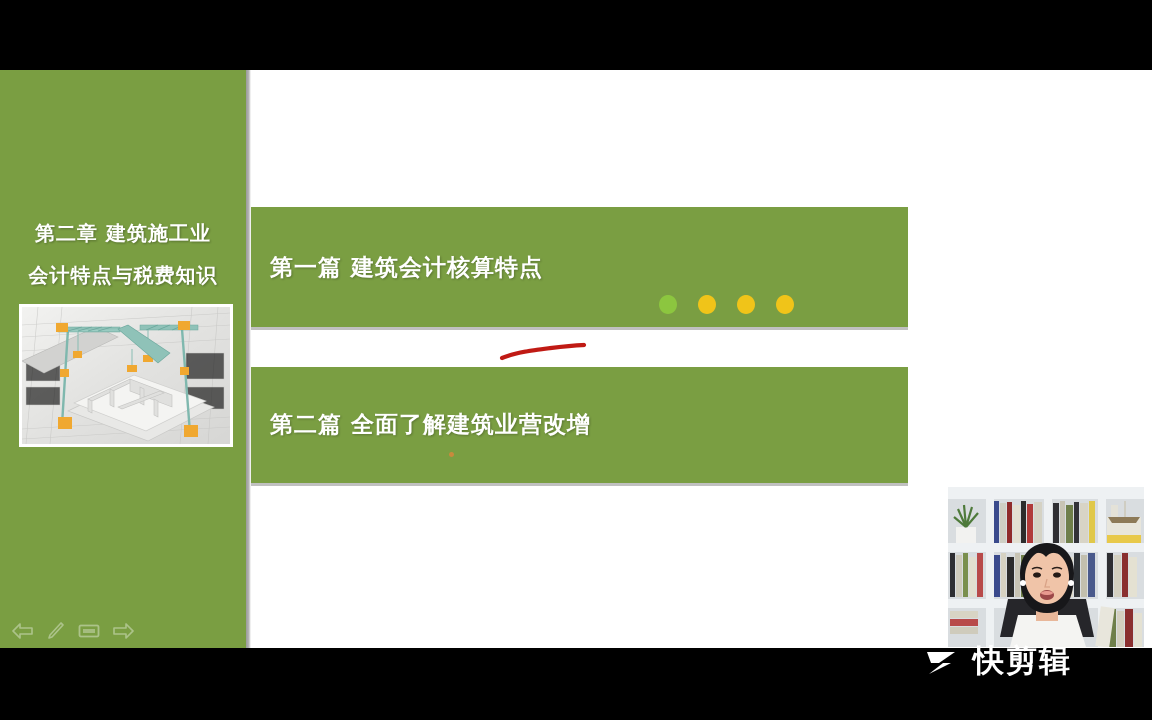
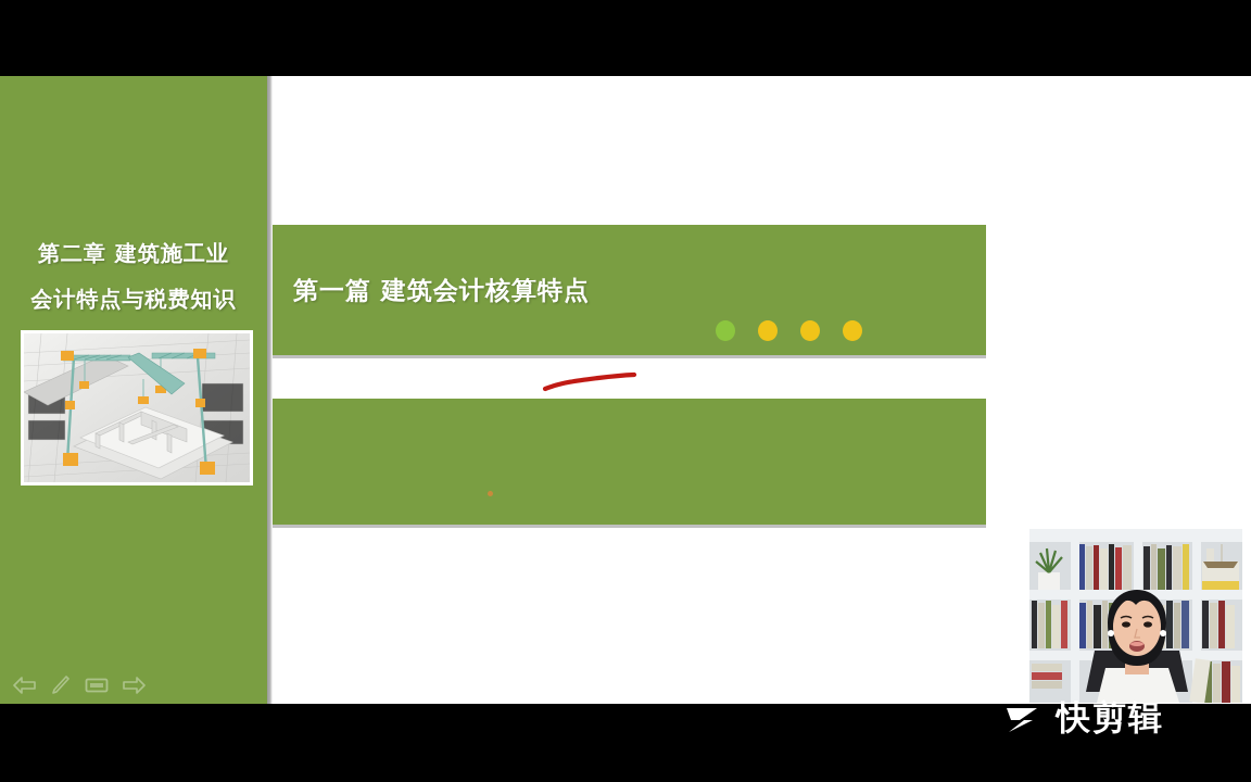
  第二章 建筑施工业
  会计特点与税费知识
  第一篇 建筑会计核算特点
- 第二篇 全面了解建筑业营改增
  快剪辑
